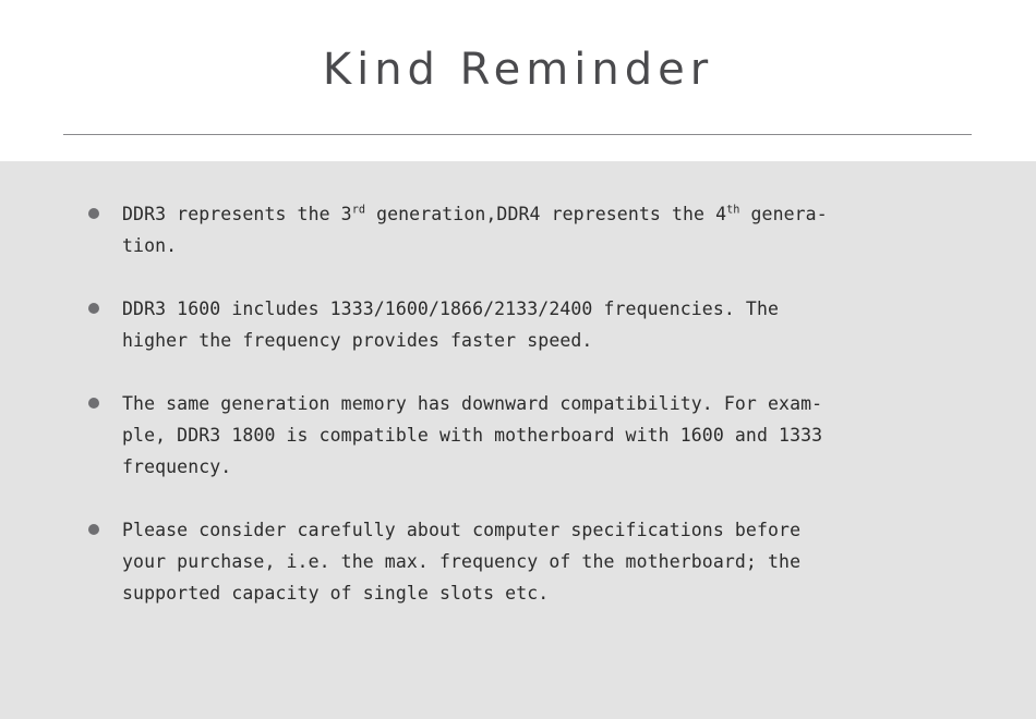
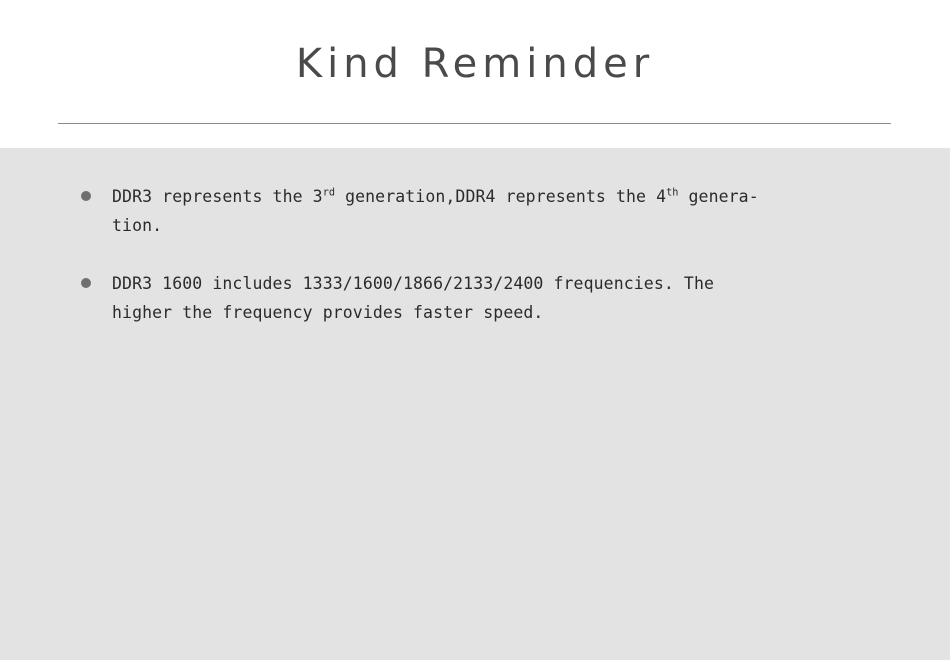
  Kind Reminder
  DDR3 represents the 3rd generation,DDR4 represents the 4th genera-
  tion.
  DDR3 1600 includes 1333/1600/1866/2133/2400 frequencies. The
  higher the frequency provides faster speed.
- The same generation memory has downward compatibility. For exam-
- ple, DDR3 1800 is compatible with motherboard with 1600 and 1333
- frequency.
- Please consider carefully about computer specifications before
- your purchase, i.e. the max. frequency of the motherboard; the
- supported capacity of single slots etc.
